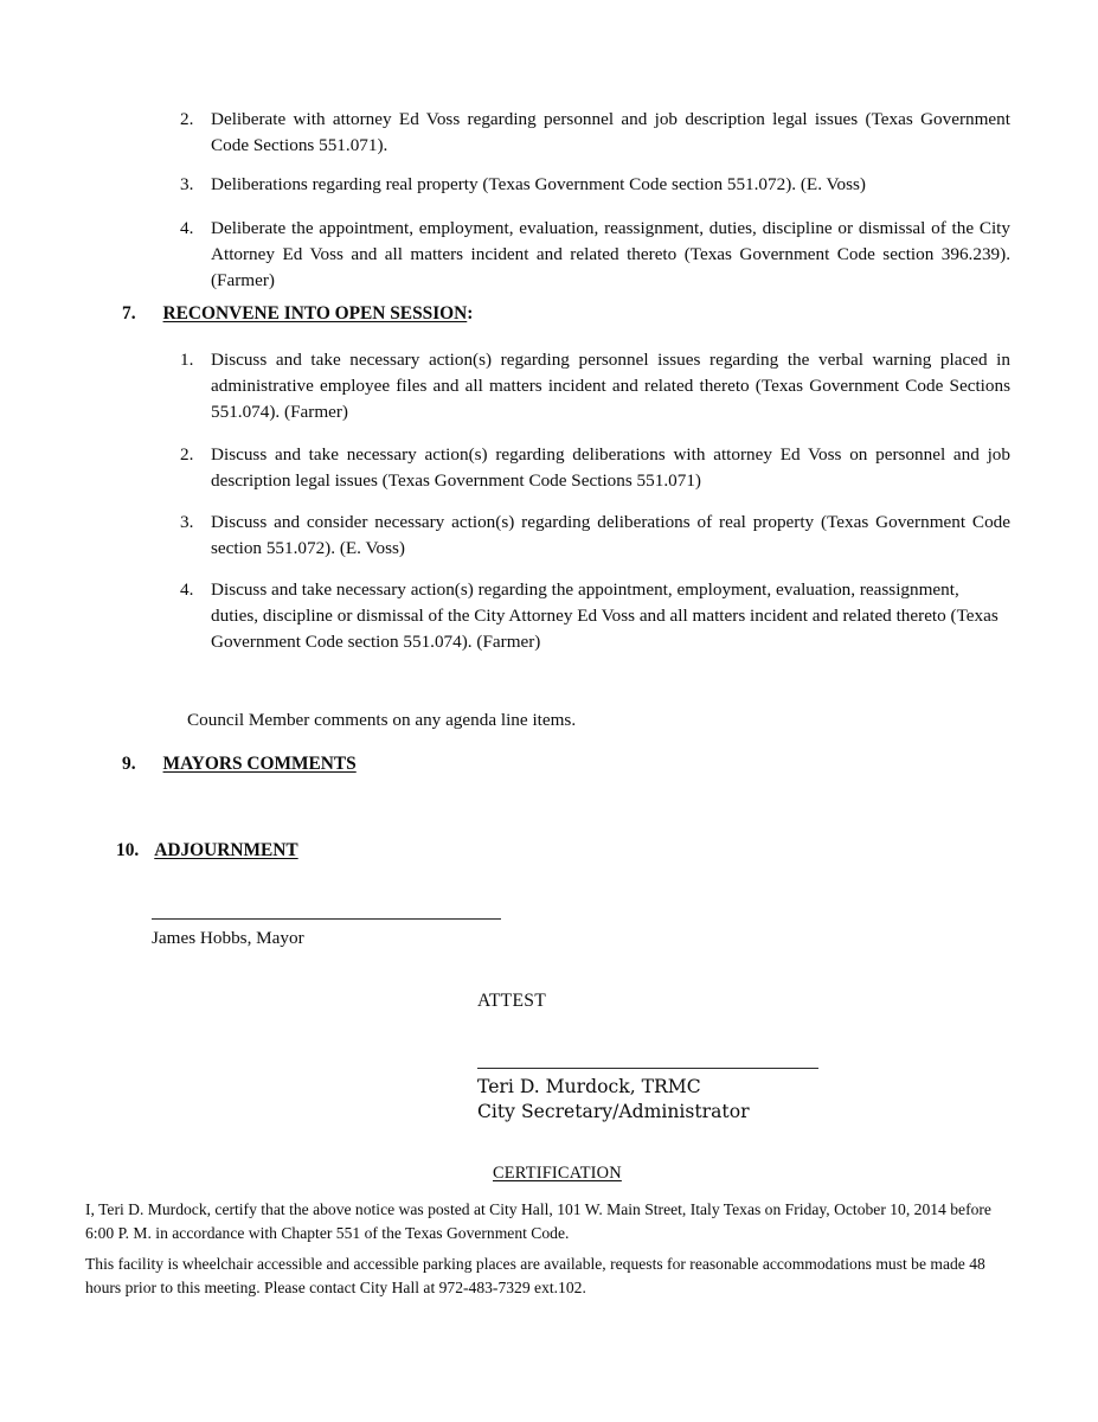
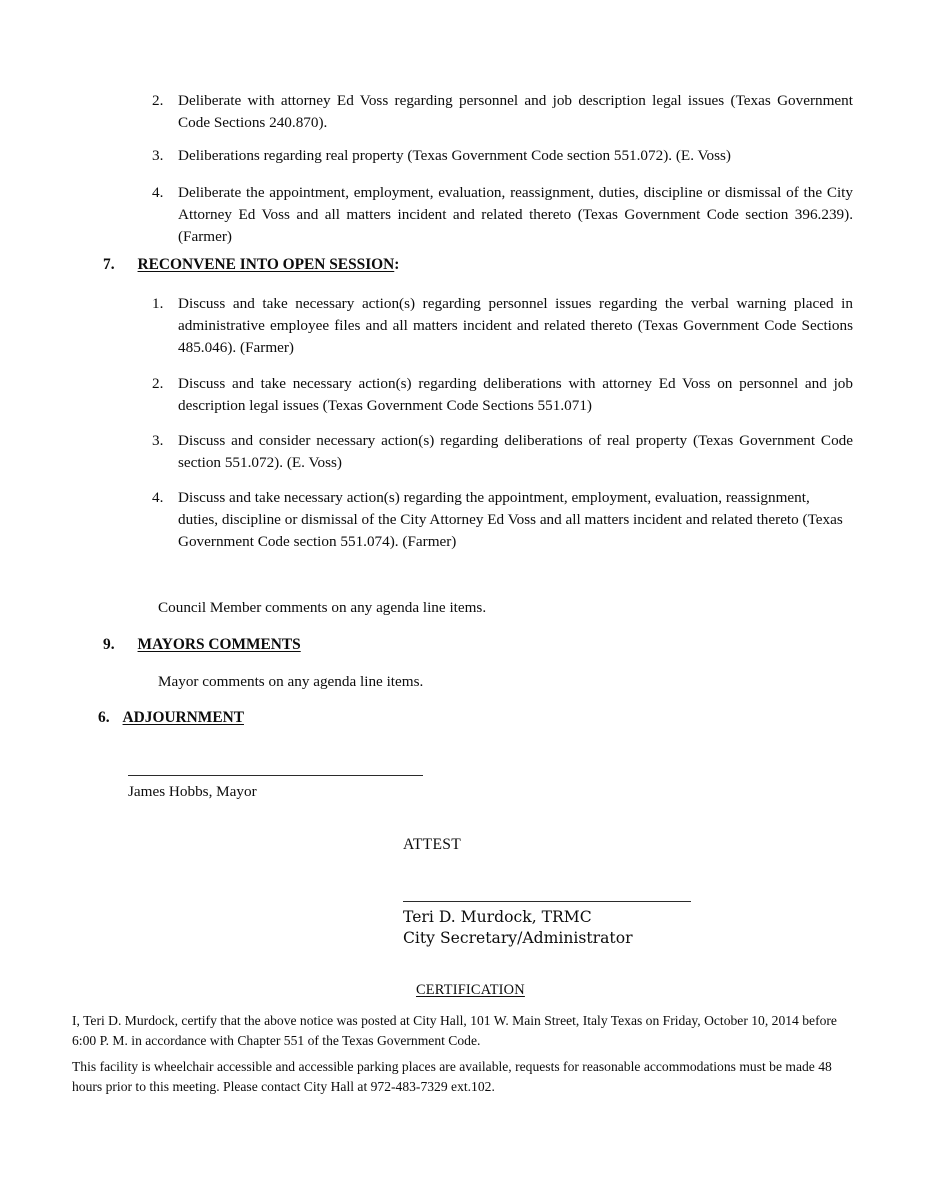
  2.
- Deliberate with attorney Ed Voss regarding personnel and job description legal issues (Texas Government Code Sections 551.071).
+ Deliberate with attorney Ed Voss regarding personnel and job description legal issues (Texas Government Code Sections 240.870).
  3.
  Deliberations regarding real property (Texas Government Code section 551.072). (E. Voss)
  4.
  Deliberate the appointment, employment, evaluation, reassignment, duties, discipline or dismissal of the City Attorney Ed Voss and all matters incident and related thereto (Texas Government Code section 396.239). (Farmer)
  7.
  RECONVENE INTO OPEN SESSION
  :
  1.
- Discuss and take necessary action(s) regarding personnel issues regarding the verbal warning placed in administrative employee files and all matters incident and related thereto (Texas Government Code Sections 551.074). (Farmer)
+ Discuss and take necessary action(s) regarding personnel issues regarding the verbal warning placed in administrative employee files and all matters incident and related thereto (Texas Government Code Sections 485.046). (Farmer)
  2.
  Discuss and take necessary action(s) regarding deliberations with attorney Ed Voss on personnel and job description legal issues (Texas Government Code Sections 551.071)
  3.
  Discuss and consider necessary action(s) regarding deliberations of real property (Texas Government Code section 551.072). (E. Voss)
  4.
  Discuss and take necessary action(s) regarding the appointment, employment, evaluation, reassignment, duties, discipline or dismissal of the City Attorney Ed Voss and all matters incident and related thereto (Texas Government Code section 551.074). (Farmer)
  Council Member comments on any agenda line items.
  9.
  MAYORS COMMENTS
+ Mayor comments on any agenda line items.
- 10.
+ 6.
  ADJOURNMENT
  James Hobbs, Mayor
  ATTEST
  Teri D. Murdock, TRMC
  City Secretary/Administrator
  CERTIFICATION
  I, Teri D. Murdock, certify that the above notice was posted at City Hall, 101 W. Main Street, Italy Texas on Friday, October 10, 2014 before 6:00 P. M. in accordance with Chapter 551 of the Texas Government Code.
  This facility is wheelchair accessible and accessible parking places are available, requests for reasonable accommodations must be made 48 hours prior to this meeting. Please contact City Hall at 972-483-7329 ext.102.
